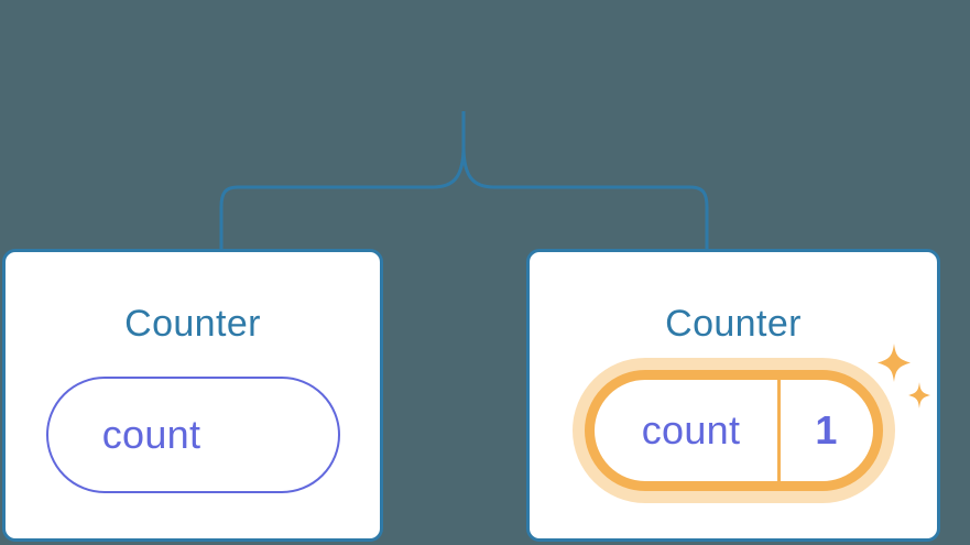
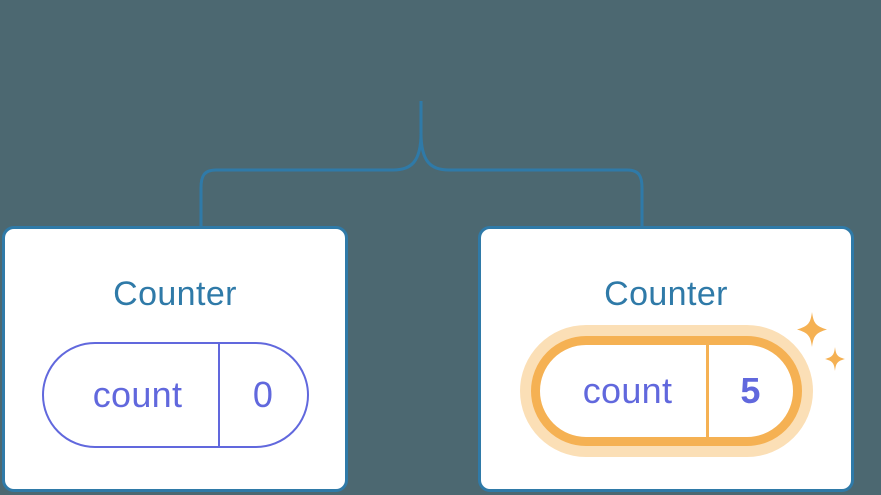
  Counter
  count
+ 0
  Counter
  count
- 1
+ 5
